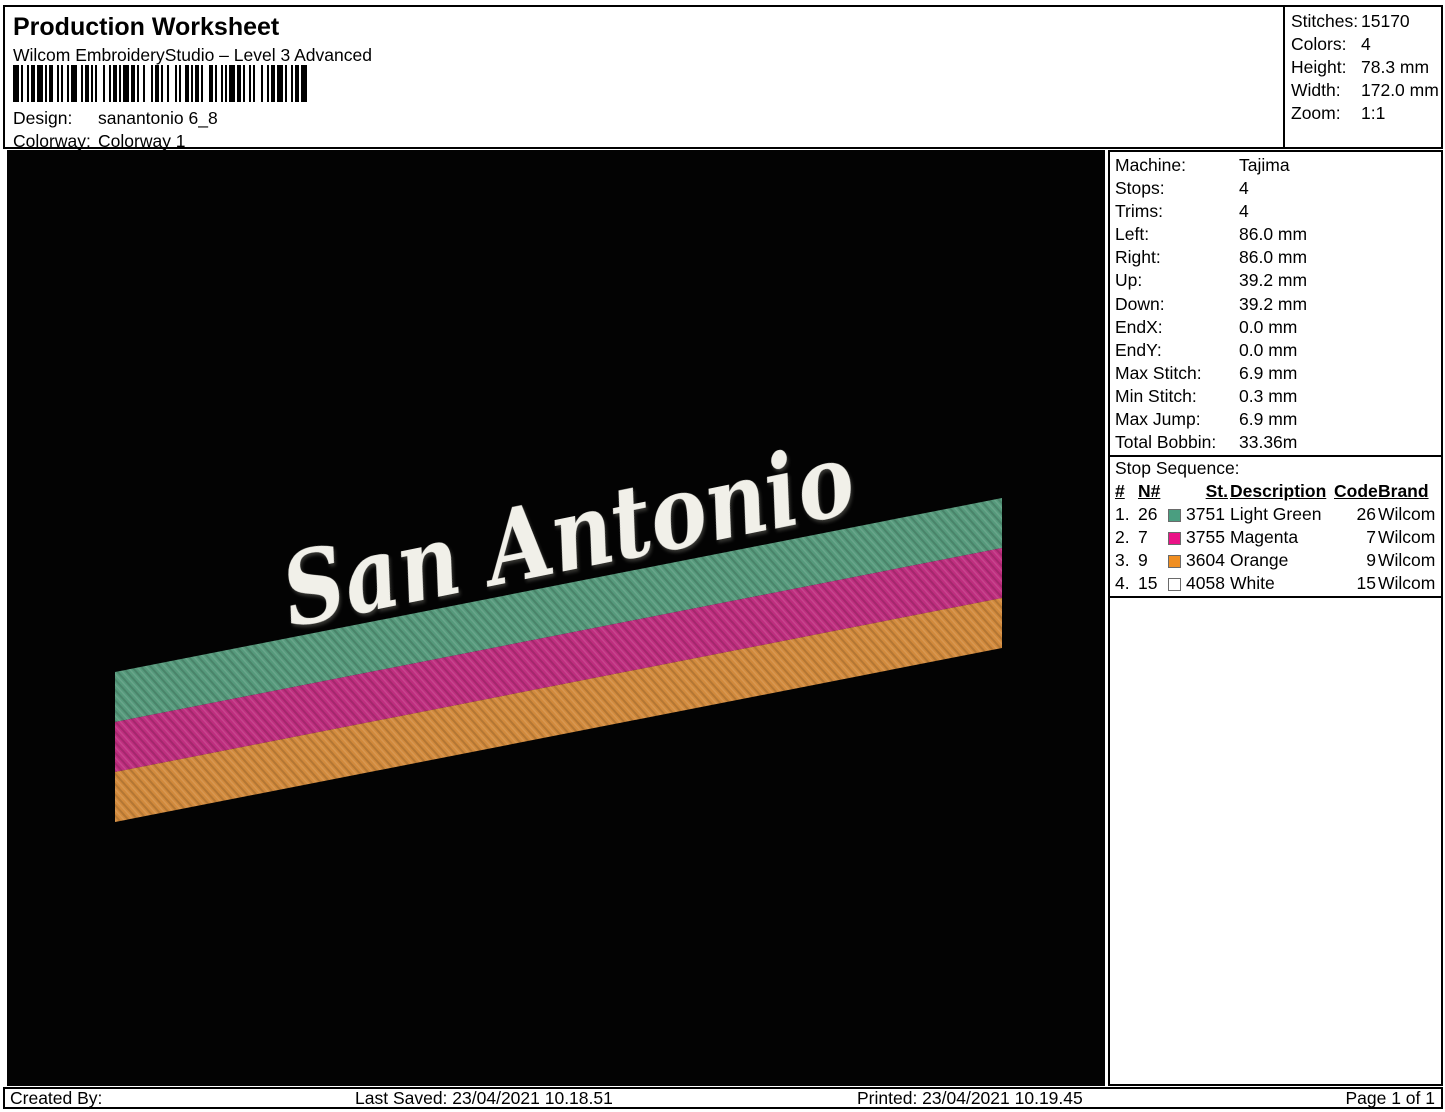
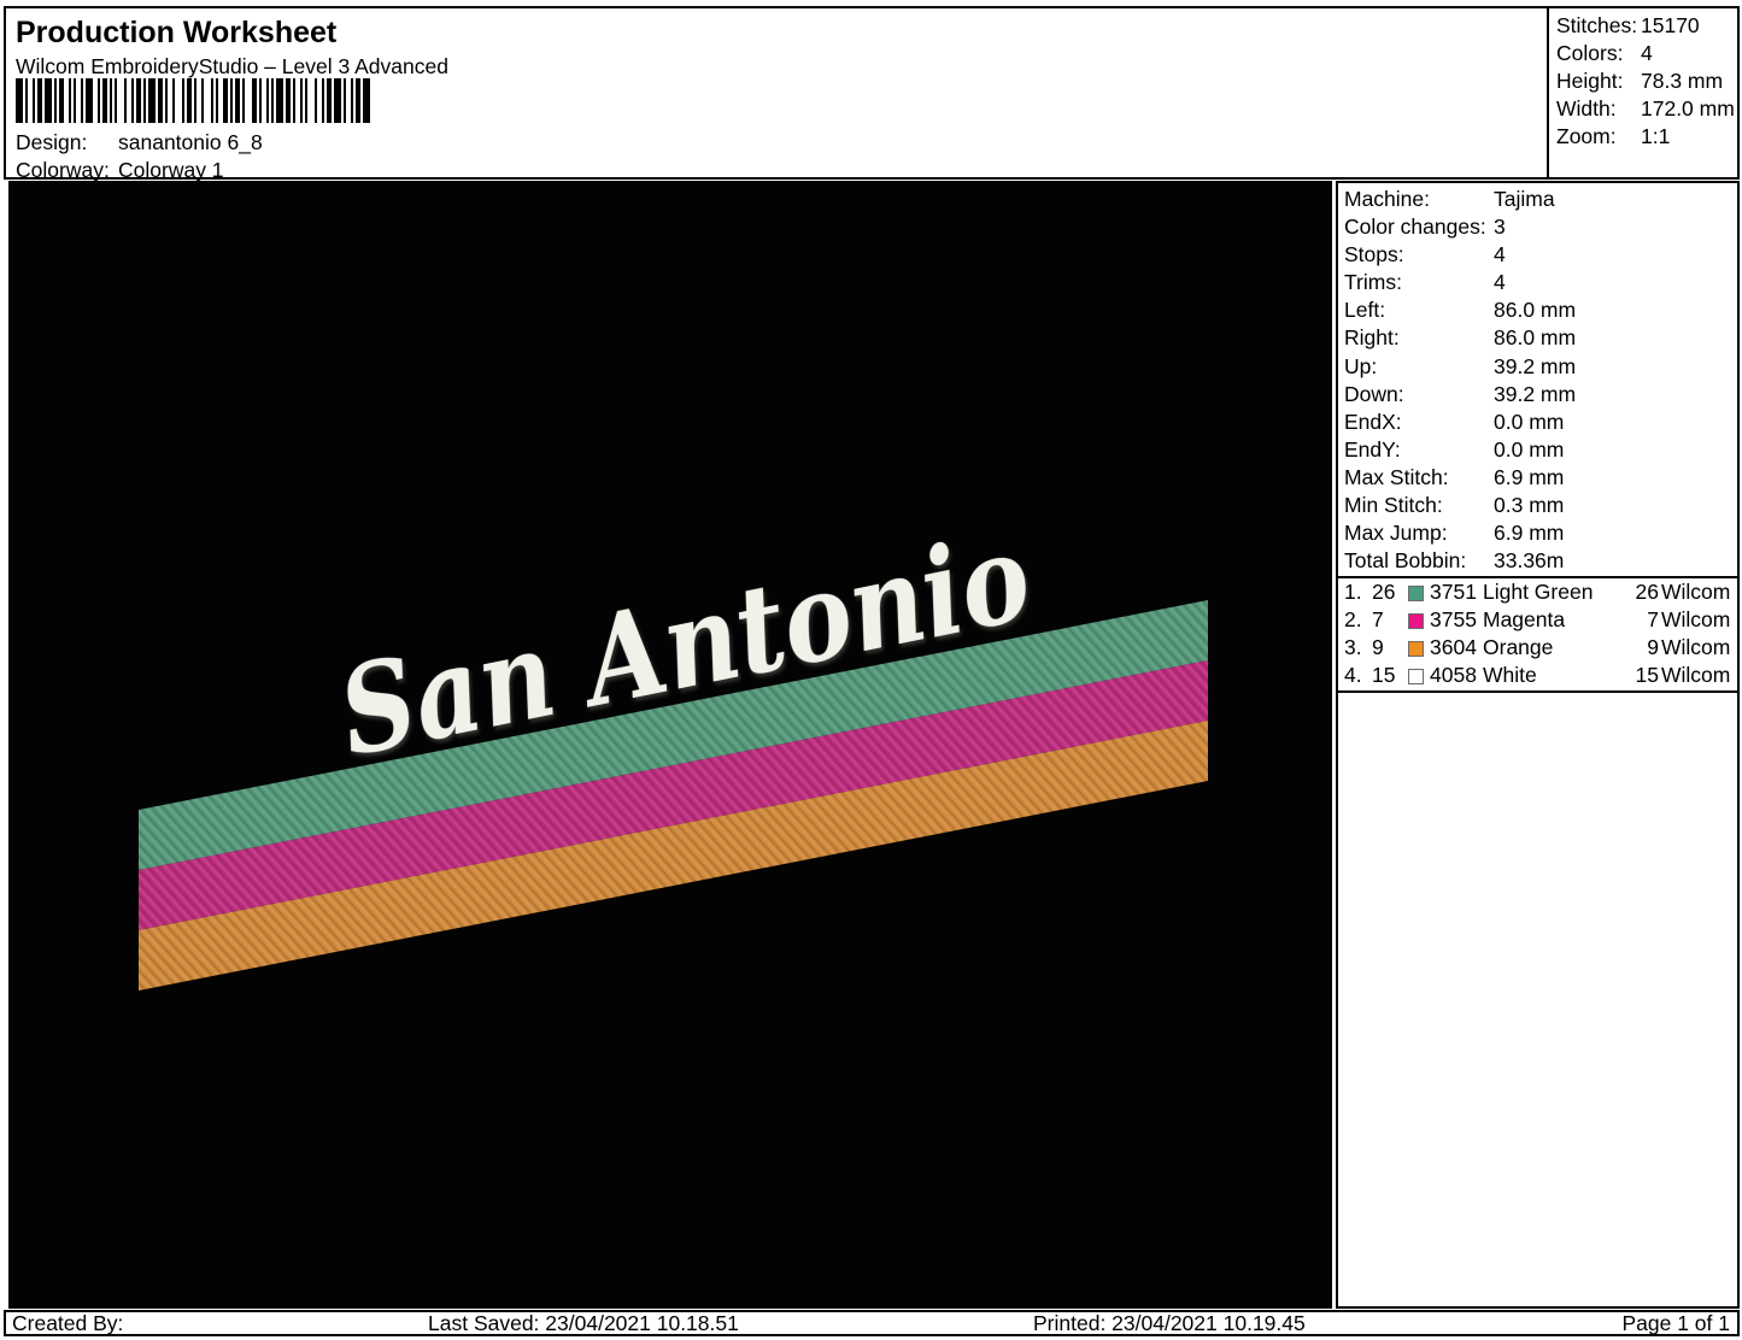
  Production Worksheet
  Wilcom EmbroideryStudio – Level 3 Advanced
  Design:
  sanantonio 6_8
  Colorway:
  Colorway 1
  Stitches:
  15170
  Colors:
  4
  Height:
  78.3 mm
  Width:
  172.0 mm
  Zoom:
  1:1
  Machine:
  Tajima
+ Color changes:
+ 3
  Stops:
  4
  Trims:
  4
  Left:
  86.0 mm
  Right:
  86.0 mm
  Up:
  39.2 mm
  Down:
  39.2 mm
  EndX:
  0.0 mm
  EndY:
  0.0 mm
  Max Stitch:
  6.9 mm
  Min Stitch:
  0.3 mm
  Max Jump:
  6.9 mm
  Total Bobbin:
  33.36m
- Stop Sequence:
- #
- N#
- St.
- Description
- Code
- Brand
  1.
  26
  3751
  Light Green
  26
  Wilcom
  2.
  7
  3755
  Magenta
  7
  Wilcom
  3.
  9
  3604
  Orange
  9
  Wilcom
  4.
  15
  4058
  White
  15
  Wilcom
  Created By:
  Last Saved: 23/04/2021 10.18.51
  Printed: 23/04/2021 10.19.45
  Page 1 of 1
